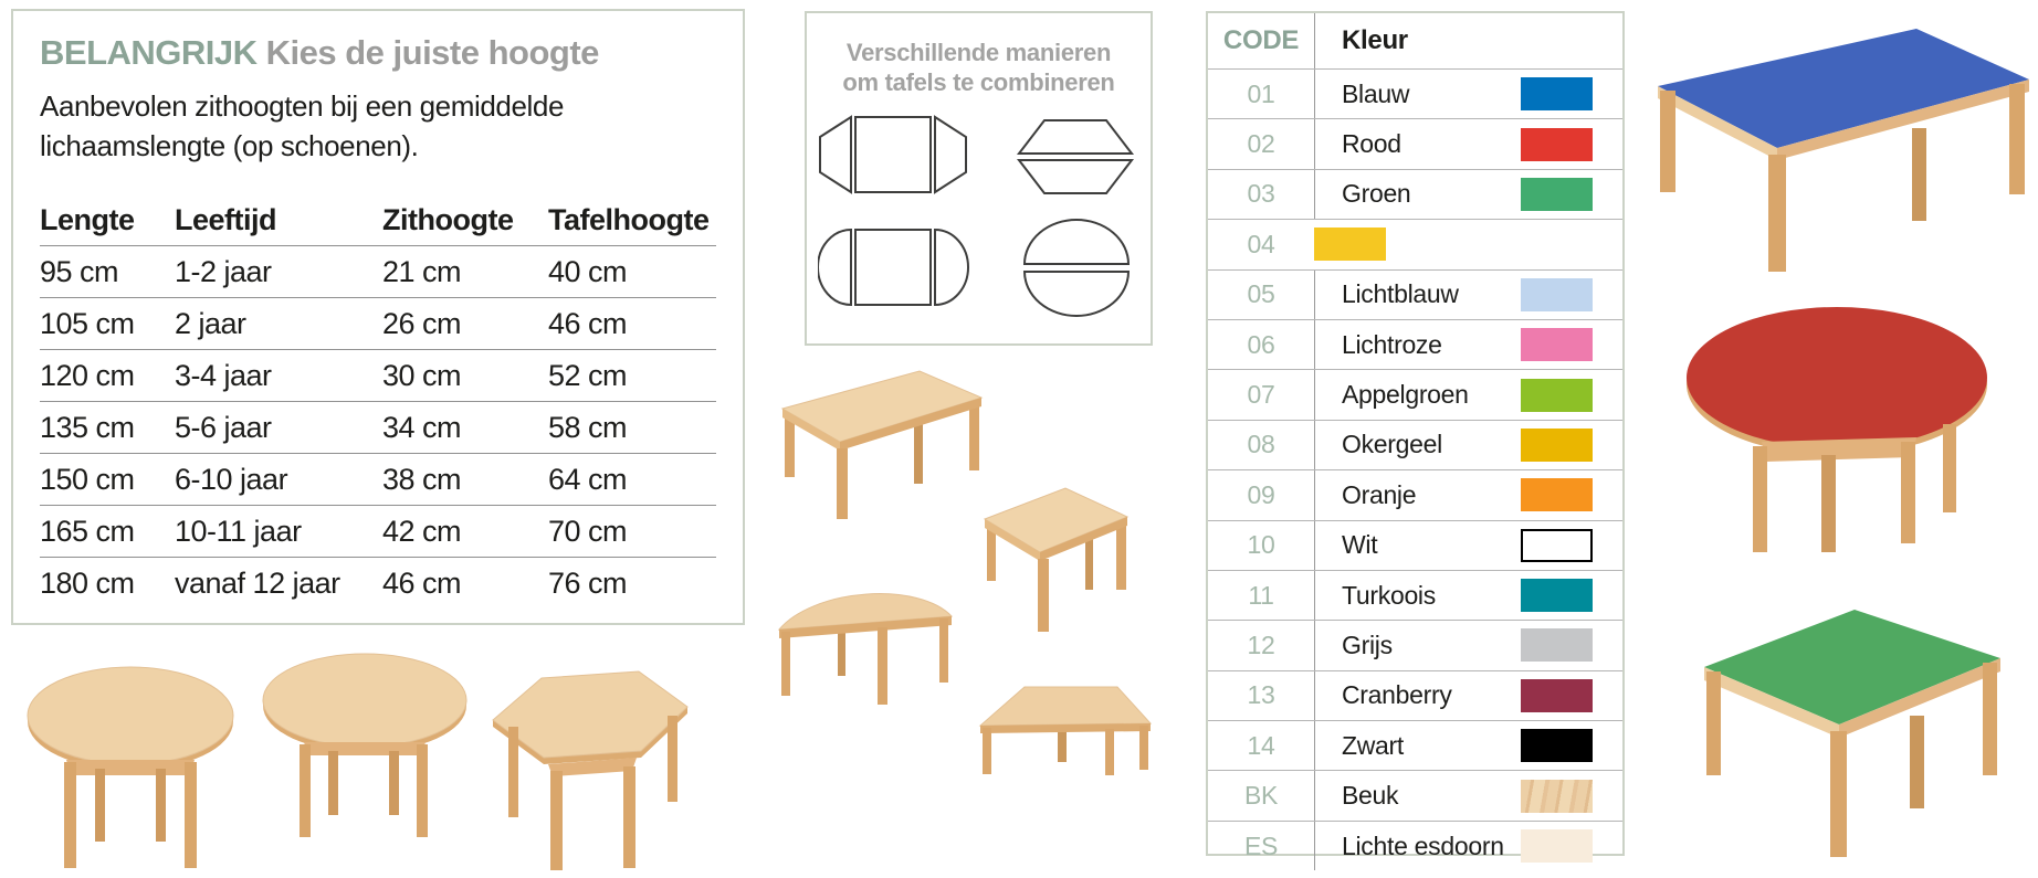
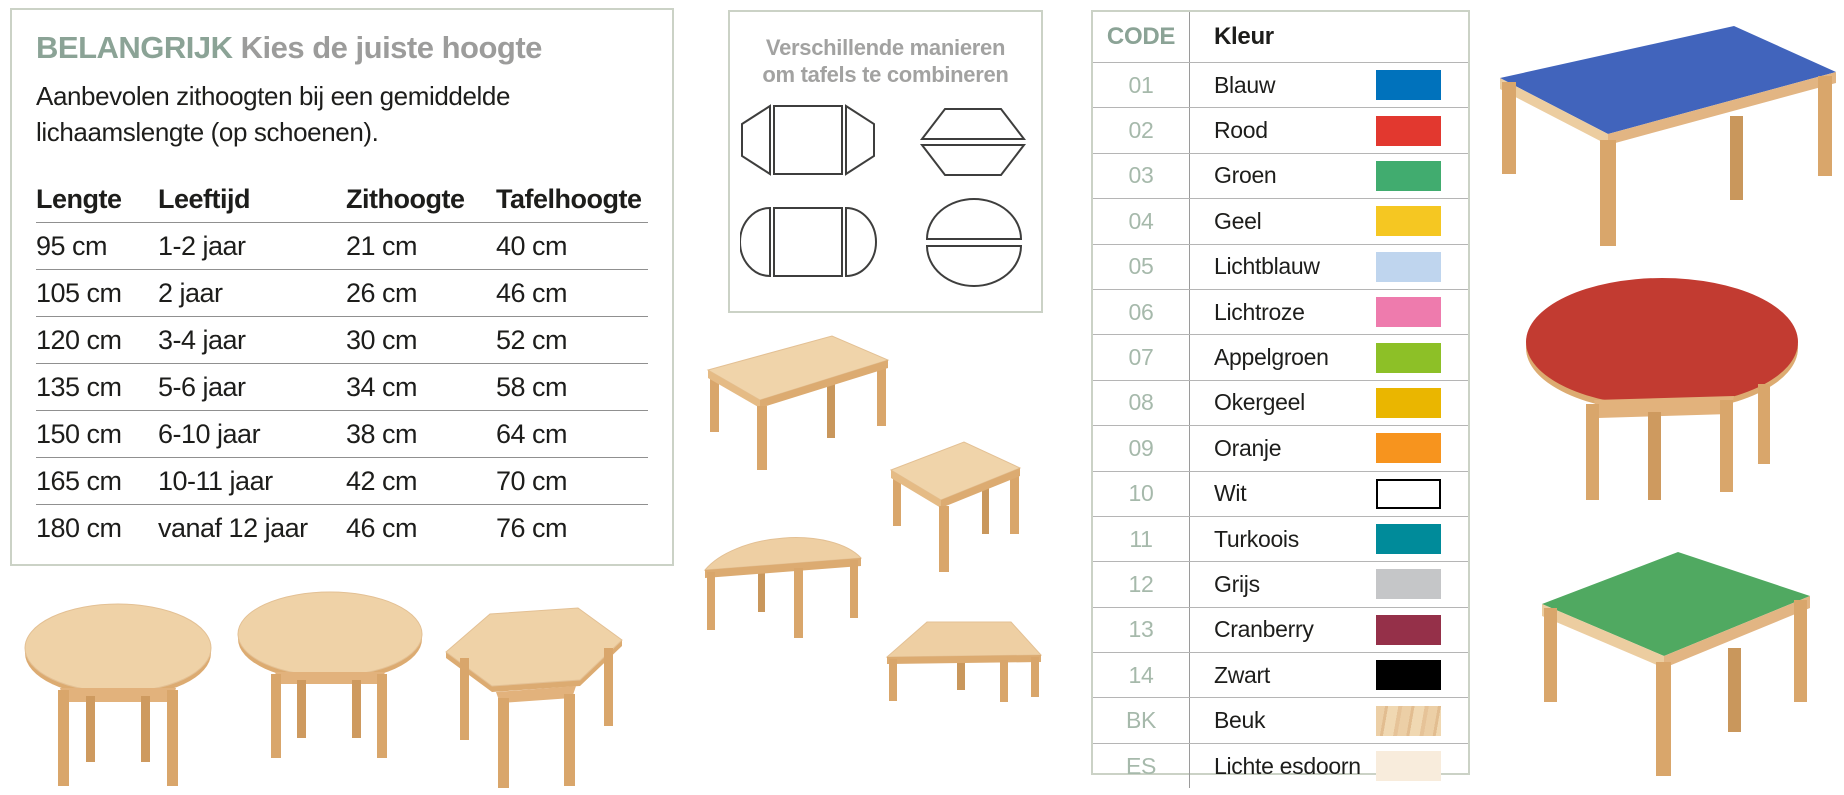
  BELANGRIJK Kies de juiste hoogte
  Aanbevolen zithoogten bij een gemiddelde lichaamslengte (op schoenen).
  Lengte
  Leeftijd
  Zithoogte
  Tafelhoogte
  95 cm
  1-2 jaar
  21 cm
  40 cm
  105 cm
  2 jaar
  26 cm
  46 cm
  120 cm
  3-4 jaar
  30 cm
  52 cm
  135 cm
  5-6 jaar
  34 cm
  58 cm
  150 cm
  6-10 jaar
  38 cm
  64 cm
  165 cm
  10-11 jaar
  42 cm
  70 cm
  180 cm
  vanaf 12 jaar
  46 cm
  76 cm
  Verschillende manieren
  om tafels te combineren
  CODE
  Kleur
  01
  Blauw
  02
  Rood
  03
  Groen
  04
+ Geel
  05
  Lichtblauw
  06
  Lichtroze
  07
  Appelgroen
  08
  Okergeel
  09
  Oranje
  10
  Wit
  11
  Turkoois
  12
  Grijs
  13
  Cranberry
  14
  Zwart
  BK
  Beuk
  ES
  Lichte esdoorn
